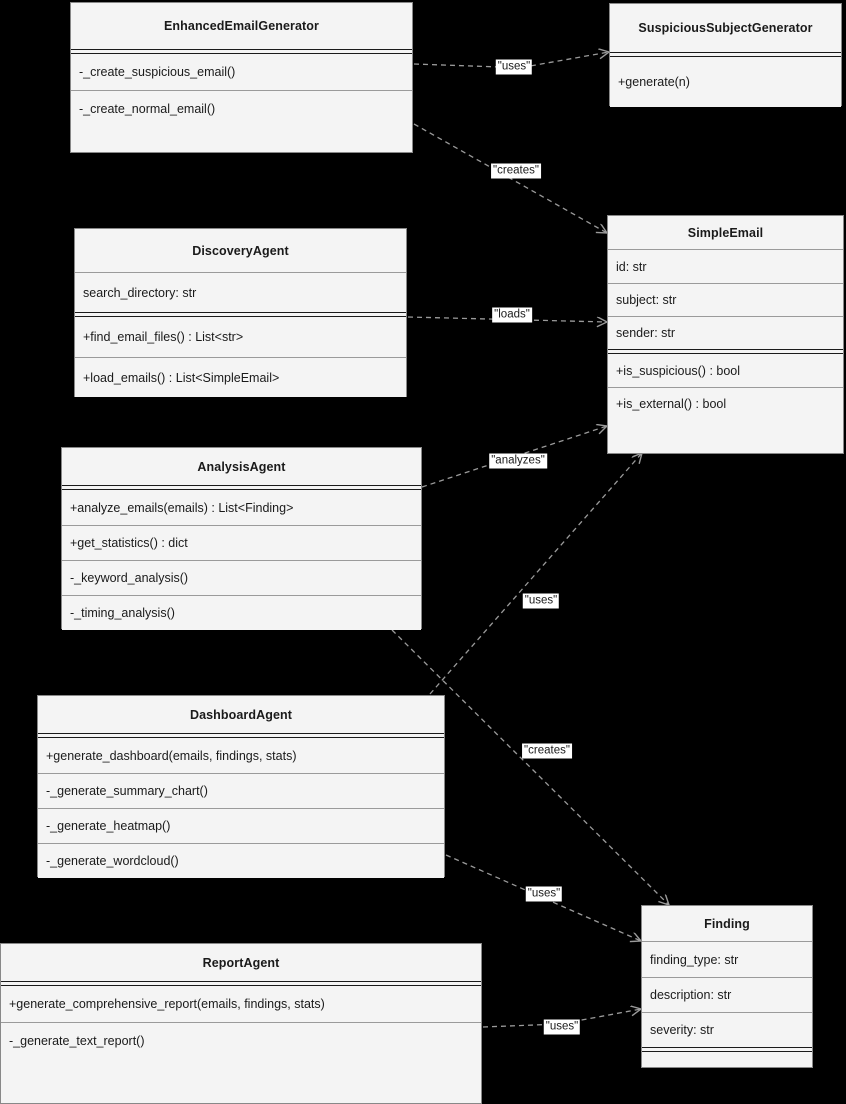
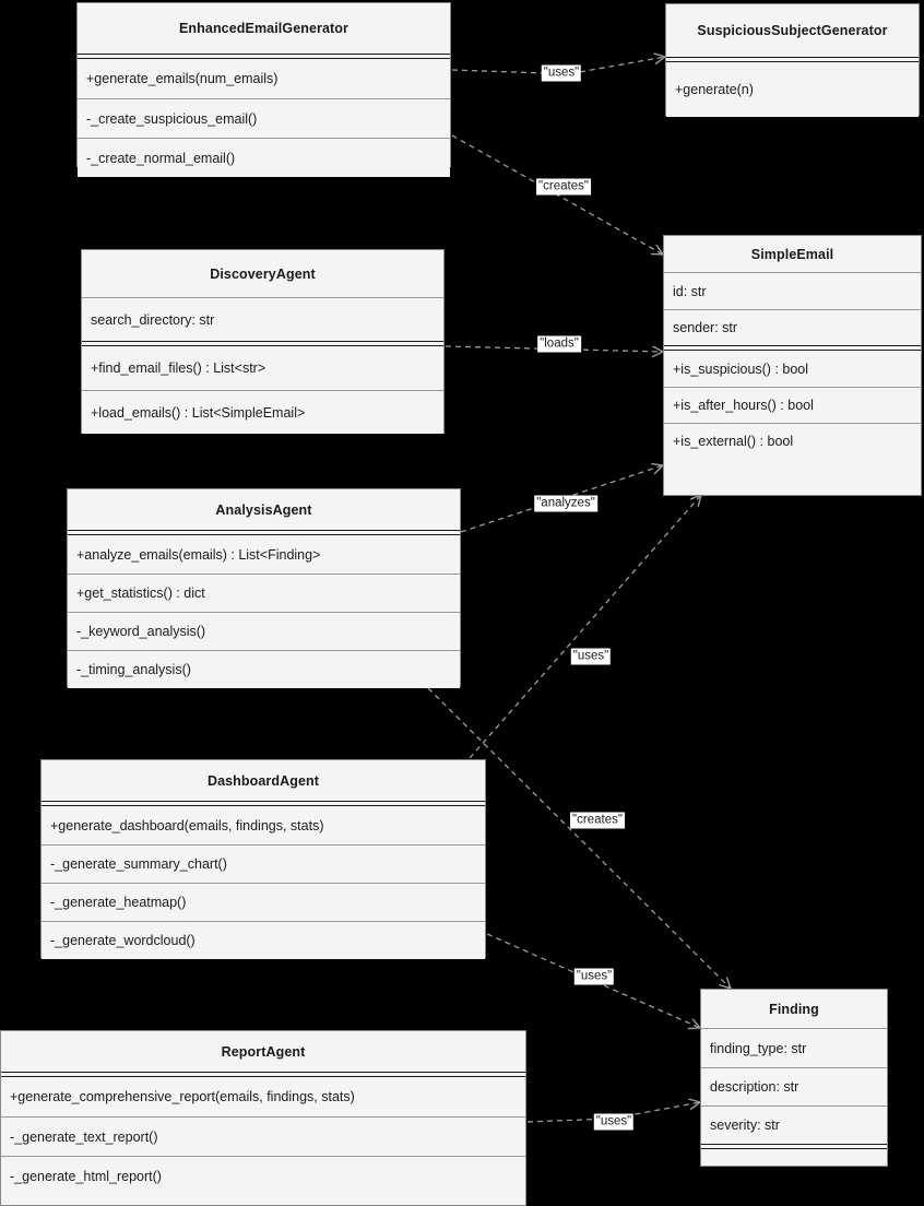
  EnhancedEmailGenerator
+ +generate_emails(num_emails)
  -_create_suspicious_email()
  -_create_normal_email()
  SuspiciousSubjectGenerator
  +generate(n)
  SimpleEmail
  id: str
- subject: str
  sender: str
  +is_suspicious() : bool
+ +is_after_hours() : bool
  +is_external() : bool
  DiscoveryAgent
  search_directory: str
  +find_email_files() : List<str>
  +load_emails() : List<SimpleEmail>
  AnalysisAgent
  +analyze_emails(emails) : List<Finding>
  +get_statistics() : dict
  -_keyword_analysis()
  -_timing_analysis()
  DashboardAgent
  +generate_dashboard(emails, findings, stats)
  -_generate_summary_chart()
  -_generate_heatmap()
  -_generate_wordcloud()
  ReportAgent
  +generate_comprehensive_report(emails, findings, stats)
  -_generate_text_report()
+ -_generate_html_report()
  Finding
  finding_type: str
  description: str
  severity: str
  "uses"
  "creates"
  "loads"
  "analyzes"
  "creates"
  "uses"
  "uses"
  "uses"
